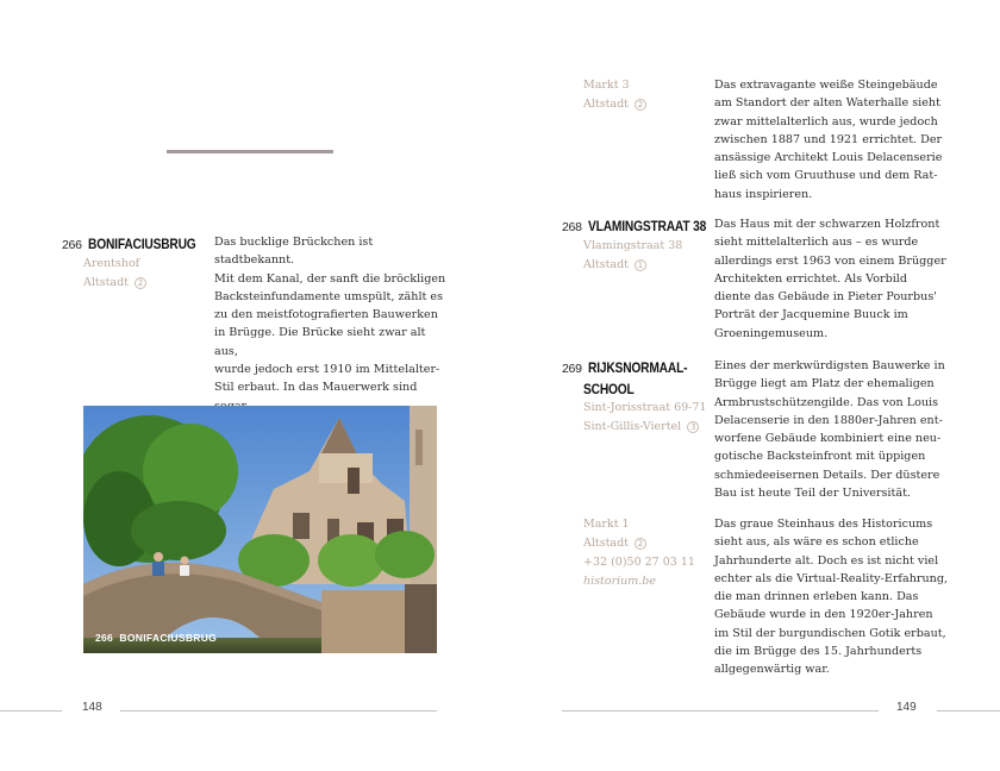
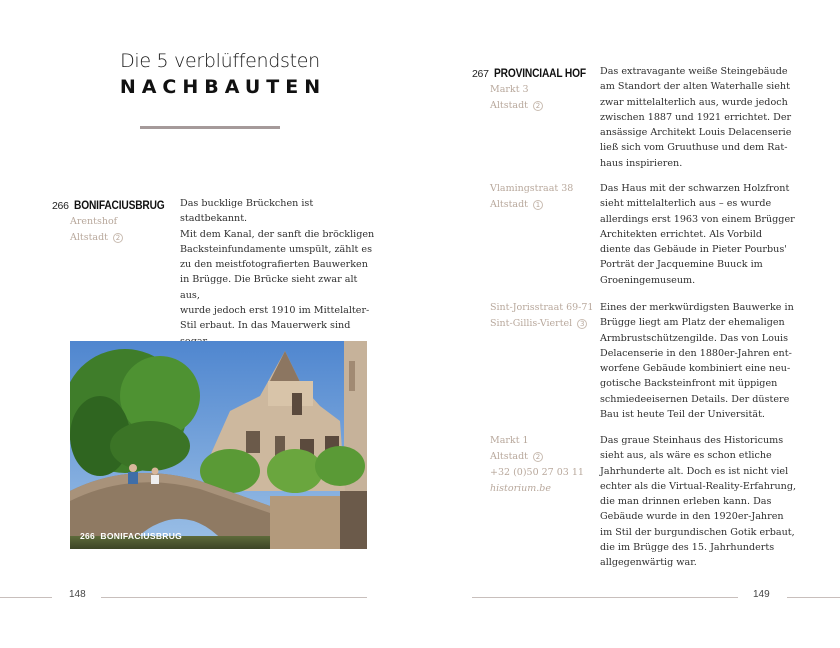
+ Die 5 verblüffendsten
+ NACHBAUTEN
  266 BONIFACIUSBRUG
  Arentshof
  Altstadt 2
  Das bucklige Brückchen ist stadtbekannt.
  Mit dem Kanal, der sanft die bröckligen
  Backsteinfundamente umspült, zählt es
  zu den meistfotografierten Bauwerken
  in Brügge. Die Brücke sieht zwar alt aus,
  wurde jedoch erst 1910 im Mittelalter-
  Stil erbaut. In das Mauerwerk sind
  266 BONIFACIUSBRUG
  148
+ 267 PROVINCIAAL HOF
  Markt 3
  Altstadt 2
  Das extravagante weiße Steingebäude
  am Standort der alten Waterhalle sieht
  zwar mittelalterlich aus, wurde jedoch
  zwischen 1887 und 1921 errichtet. Der
  ansässige Architekt Louis Delacenserie
  ließ sich vom Gruuthuse und dem Rat-
  haus inspirieren.
- 268 VLAMINGSTRAAT 38
  Vlamingstraat 38
  Altstadt 1
  Das Haus mit der schwarzen Holzfront
  sieht mittelalterlich aus – es wurde
  allerdings erst 1963 von einem Brügger
  Architekten errichtet. Als Vorbild
  diente das Gebäude in Pieter Pourbus'
  Porträt der Jacquemine Buuck im
  Groeningemuseum.
- 269 RIJKSNORMAAL-
- SCHOOL
  Sint-Jorisstraat 69-71
  Sint-Gillis-Viertel 3
  Eines der merkwürdigsten Bauwerke in
  Brügge liegt am Platz der ehemaligen
  Armbrustschützengilde. Das von Louis
  Delacenserie in den 1880er-Jahren ent-
  worfene Gebäude kombiniert eine neu-
  gotische Backsteinfront mit üppigen
  schmiedeeisernen Details. Der düstere
  Bau ist heute Teil der Universität.
  Markt 1
  Altstadt 2
  +32 (0)50 27 03 11
  historium.be
  Das graue Steinhaus des Historicums
  sieht aus, als wäre es schon etliche
  Jahrhunderte alt. Doch es ist nicht viel
  echter als die Virtual-Reality-Erfahrung,
  die man drinnen erleben kann. Das
  Gebäude wurde in den 1920er-Jahren
  im Stil der burgundischen Gotik erbaut,
  die im Brügge des 15. Jahrhunderts
  allgegenwärtig war.
  149
